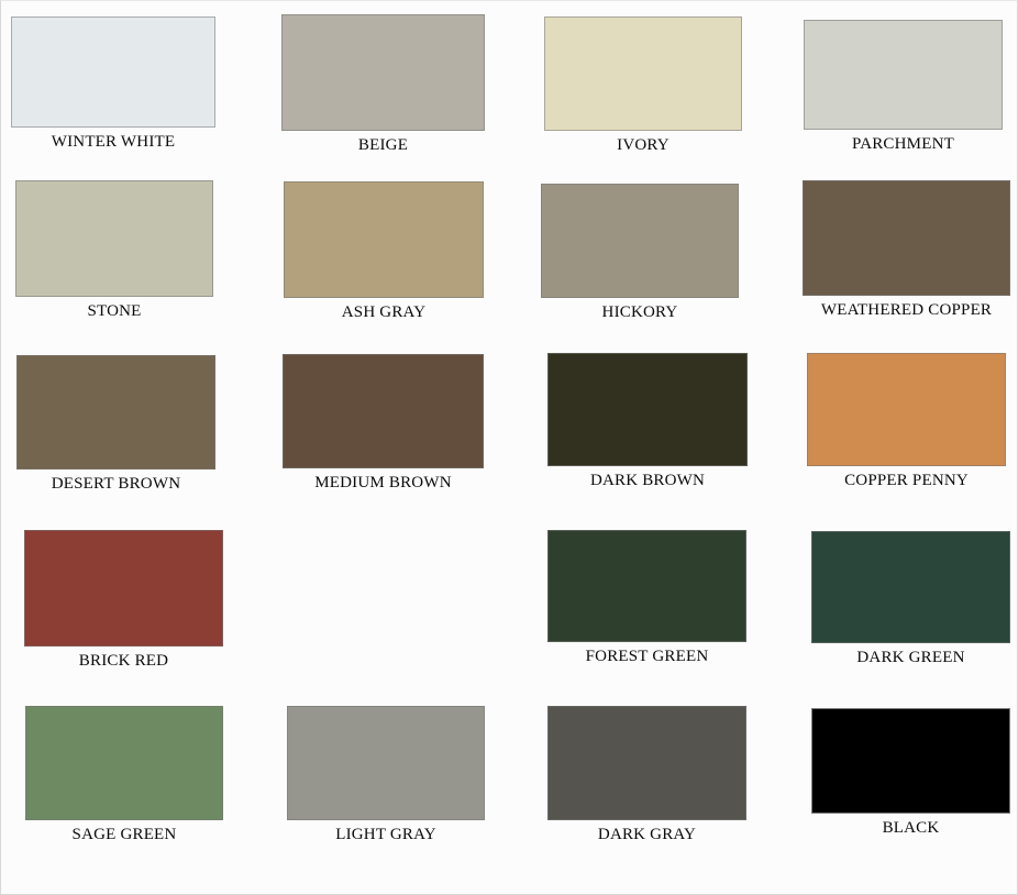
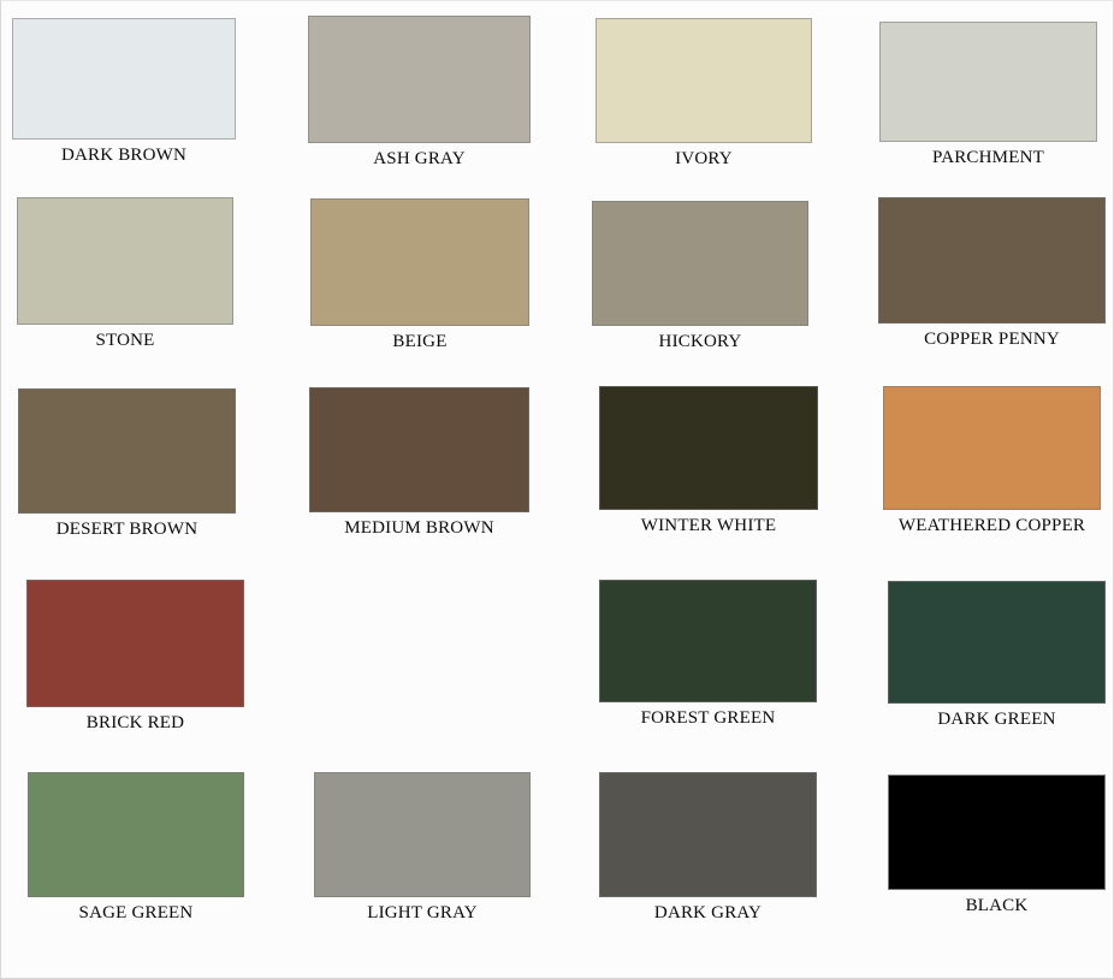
- WINTER WHITE
+ DARK BROWN
- BEIGE
+ ASH GRAY
  IVORY
  PARCHMENT
  STONE
- ASH GRAY
+ BEIGE
  HICKORY
- WEATHERED COPPER
+ COPPER PENNY
  DESERT BROWN
  MEDIUM BROWN
- DARK BROWN
+ WINTER WHITE
- COPPER PENNY
+ WEATHERED COPPER
  BRICK RED
  FOREST GREEN
  DARK GREEN
  SAGE GREEN
  LIGHT GRAY
  DARK GRAY
  BLACK
